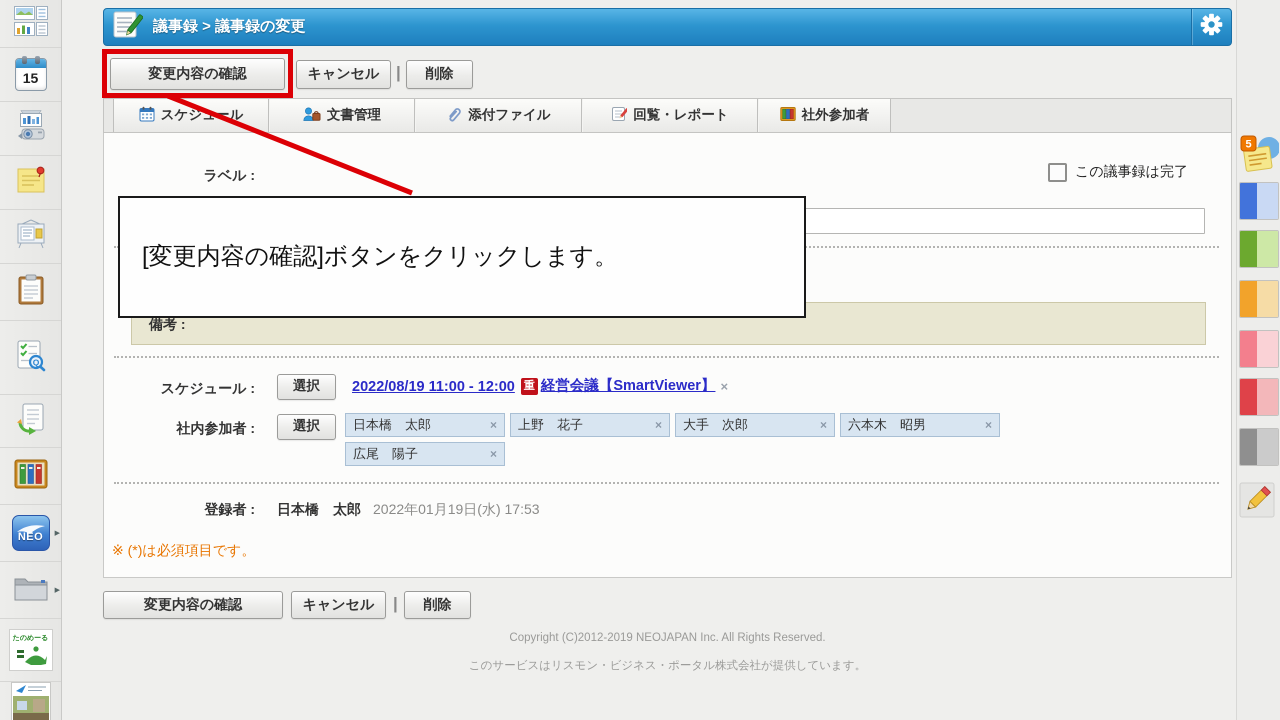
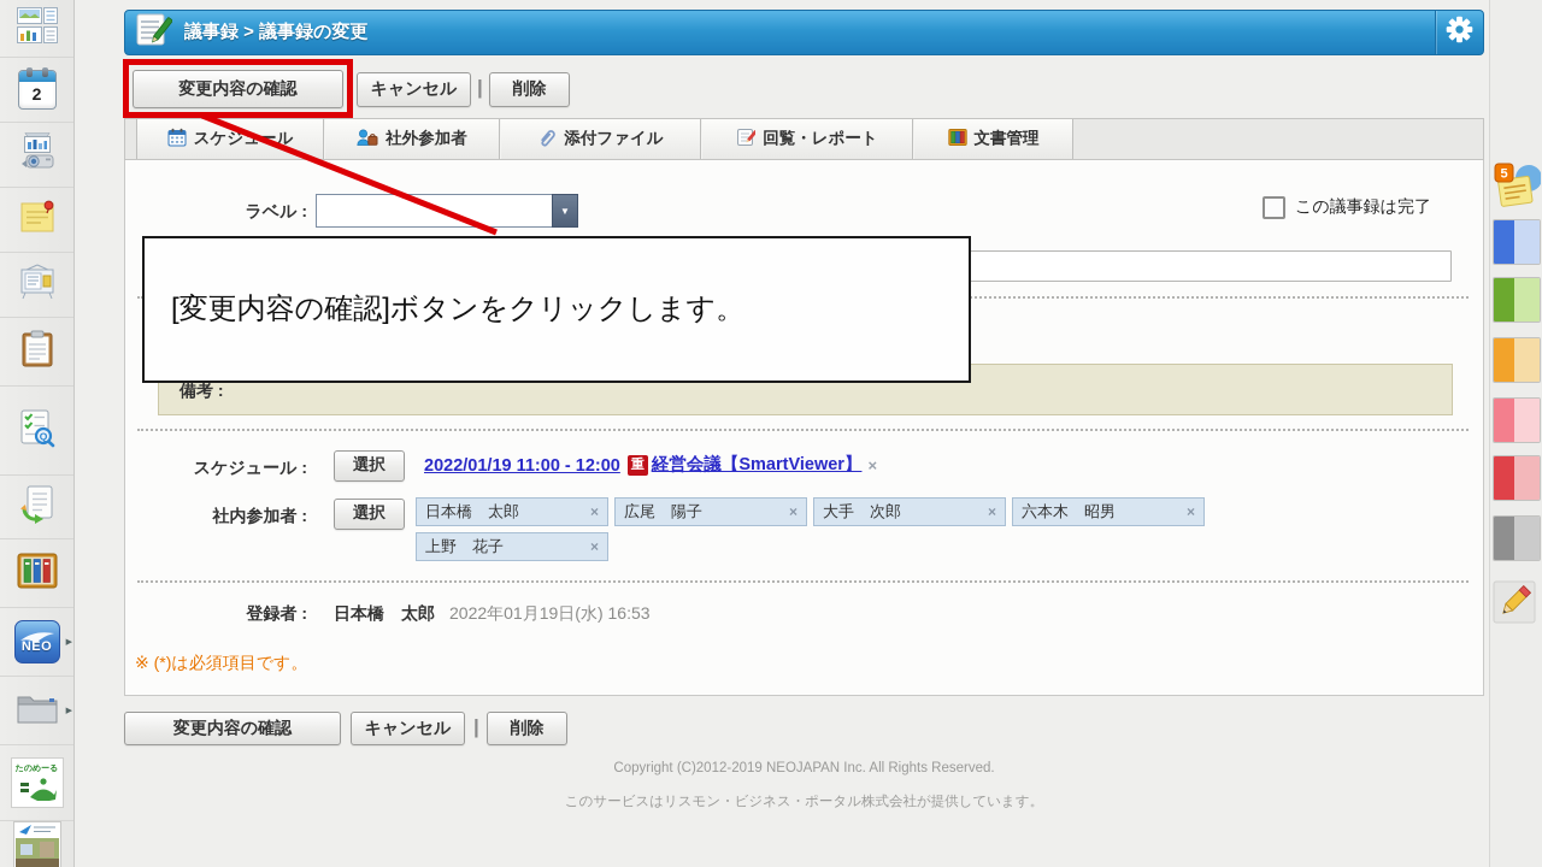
- 15
+ 2
  Q
  NEO
  議事録 > 議事録の変更
  変更内容の確認
  キャンセル
  |
  削除
  スケジール
- 文書管理
+ 社外参加者
  添付ファイル
  回覧・レポート
- 社外参加者
+ 文書管理
  ラベル :
+ ▼
  この議事録は完了
  備考 :
  スケジュール :
  選択
- 2022/08/19 11:00 - 12:00
+ 2022/01/19 11:00 - 12:00
  重
  経営会議【SmartViewer】
  ×
  社内参加者 :
  選択
  日本橋 太郎
  ×
- 上野 花子
+ 広尾 陽子
  ×
  大手 次郎
  ×
  六本木 昭男
  ×
- 広尾 陽子
+ 上野 花子
  ×
  登録者 :
  日本橋 太郎
- 2022年01月19日(水) 17:53
+ 2022年01月19日(水) 16:53
  ※ (*)は必須項目です。
  変更内容の確認
  キャンセル
  |
  削除
  Copyright (C)2012-2019 NEOJAPAN Inc. All Rights Reserved.
  このサービスはリスモン・ビジネス・ポータル株式会社が提供しています。
  5
  [変更内容の確認]ボタンをクリックします。
